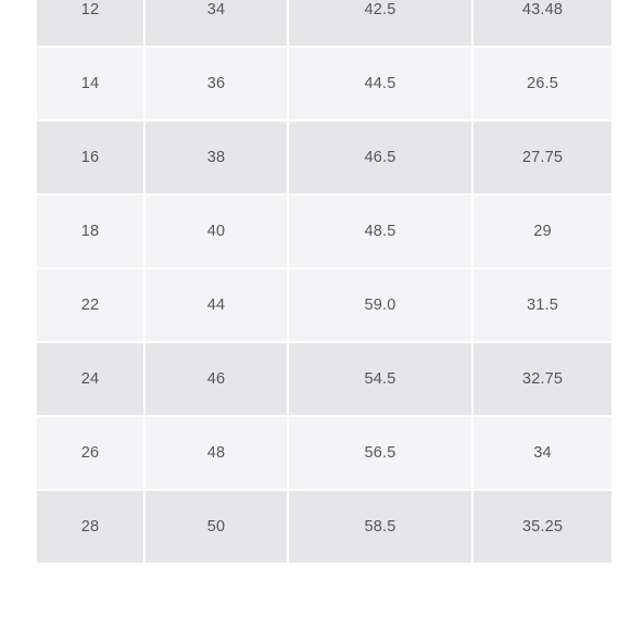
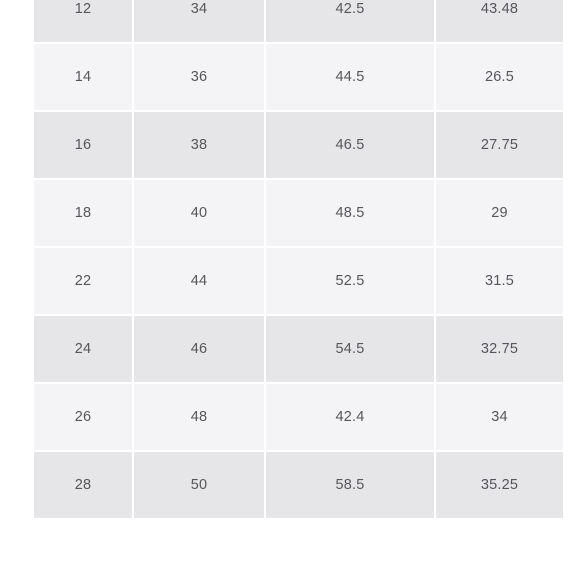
  12	34	42.5	43.48
  14	36	44.5	26.5
  16	38	46.5	27.75
  18	40	48.5	29
- 22	44	59.0	31.5
+ 22	44	52.5	31.5
  24	46	54.5	32.75
- 26	48	56.5	34
+ 26	48	42.4	34
  28	50	58.5	35.25
